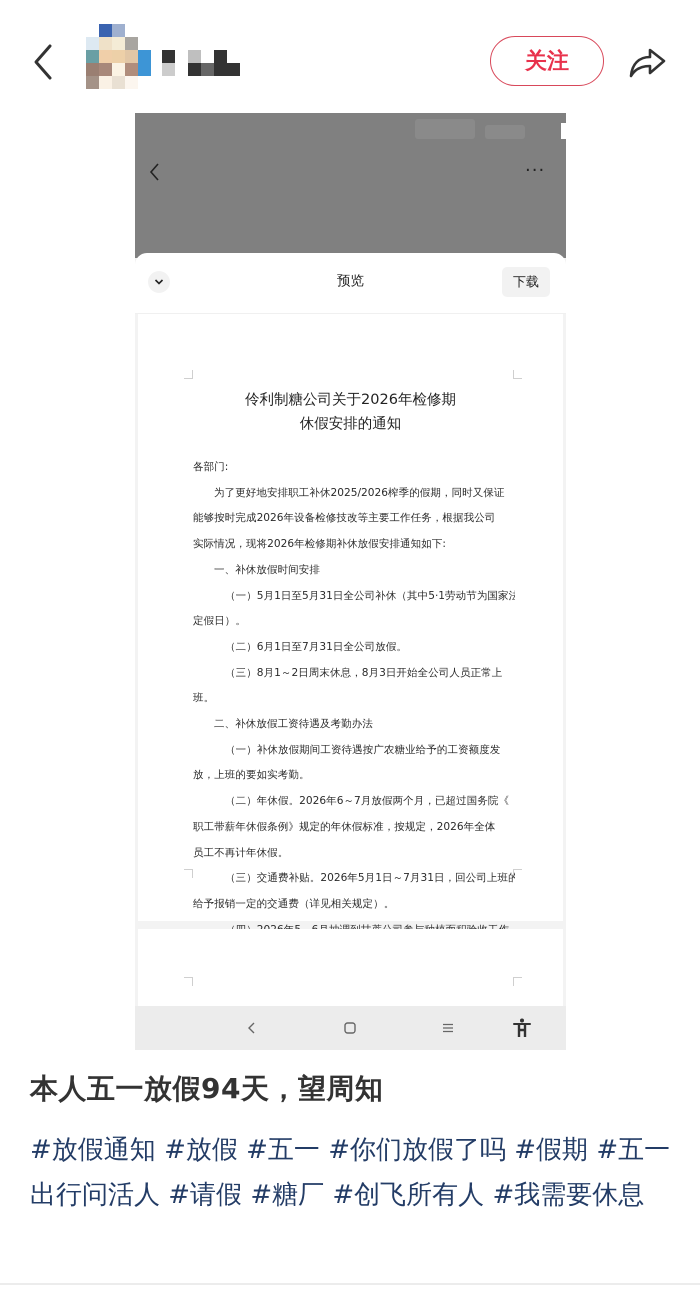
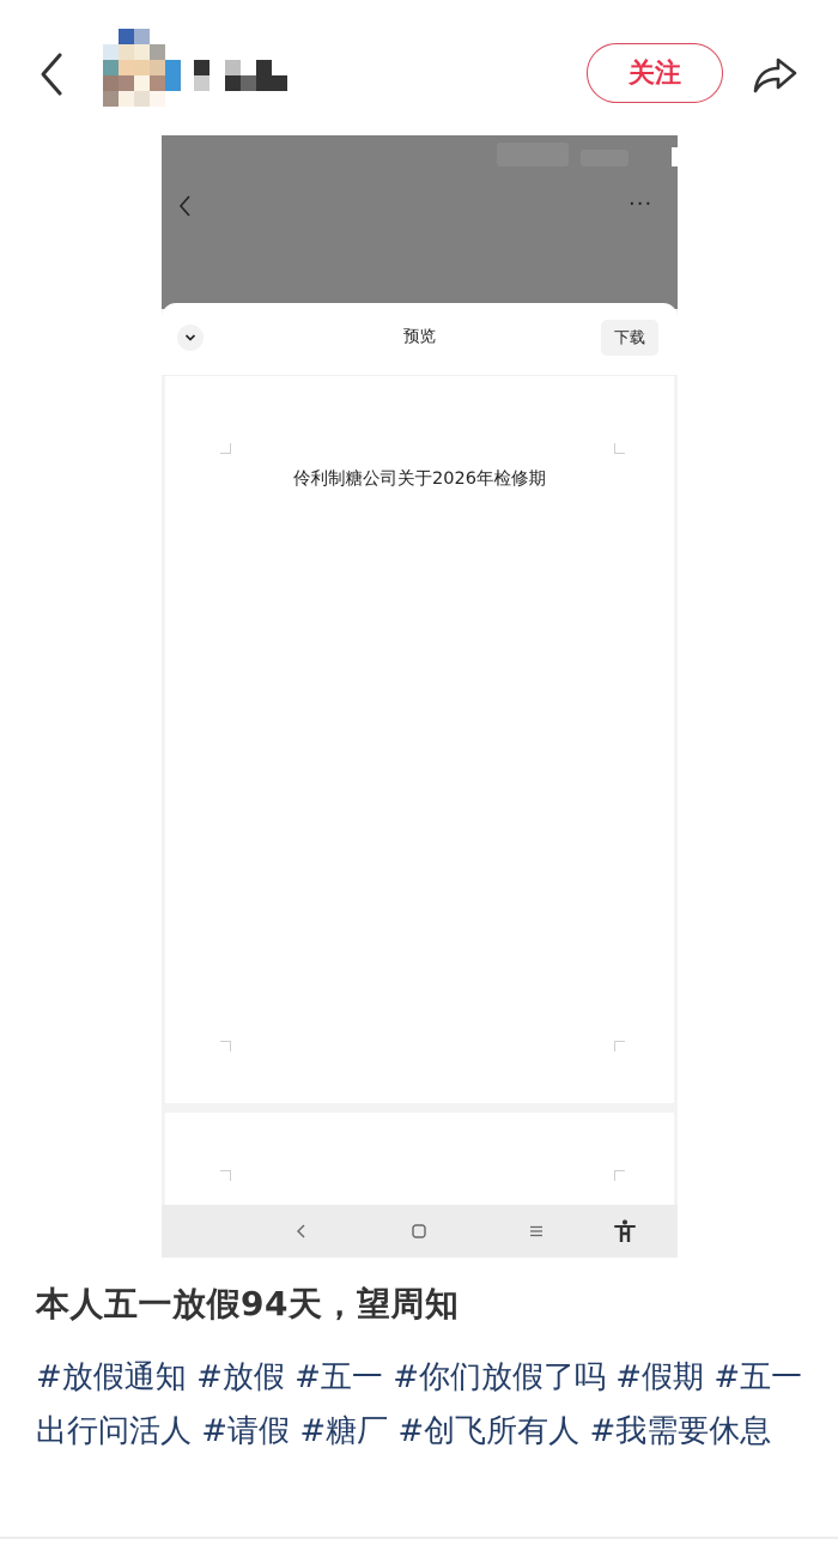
  关注
  ···
  预览
  下载
  伶利制糖公司关于2026年检修期
- 休假安排的通知
- 各部门:
- 为了更好地安排职工补休2025/2026榨季的假期，同时又保证
- 能够按时完成2026年设备检修技改等主要工作任务，根据我公司
- 实际情况，现将2026年检修期补休放假安排通知如下:
- 一、补休放假时间安排
- （一）5月1日至5月31日全公司补休（其中5·1劳动节为国家法
- 定假日）。
- （二）6月1日至7月31日全公司放假。
- （三）8月1～2日周末休息，8月3日开始全公司人员正常上
- 班。
- 二、补休放假工资待遇及考勤办法
- （一）补休放假期间工资待遇按广农糖业给予的工资额度发
- 放，上班的要如实考勤。
- （二）年休假。2026年6～7月放假两个月，已超过国务院《
- 职工带薪年休假条例》规定的年休假标准，按规定，2026年全体
- 员工不再计年休假。
- （三）交通费补贴。2026年5月1日～7月31日，回公司上班的
- 给予报销一定的交通费（详见相关规定）。
  本人五一放假94天，望周知
  #放假通知 #放假 #五一 #你们放假了吗 #假期 #五一出行问活人 #请假 #糖厂 #创飞所有人 #我需要休息
